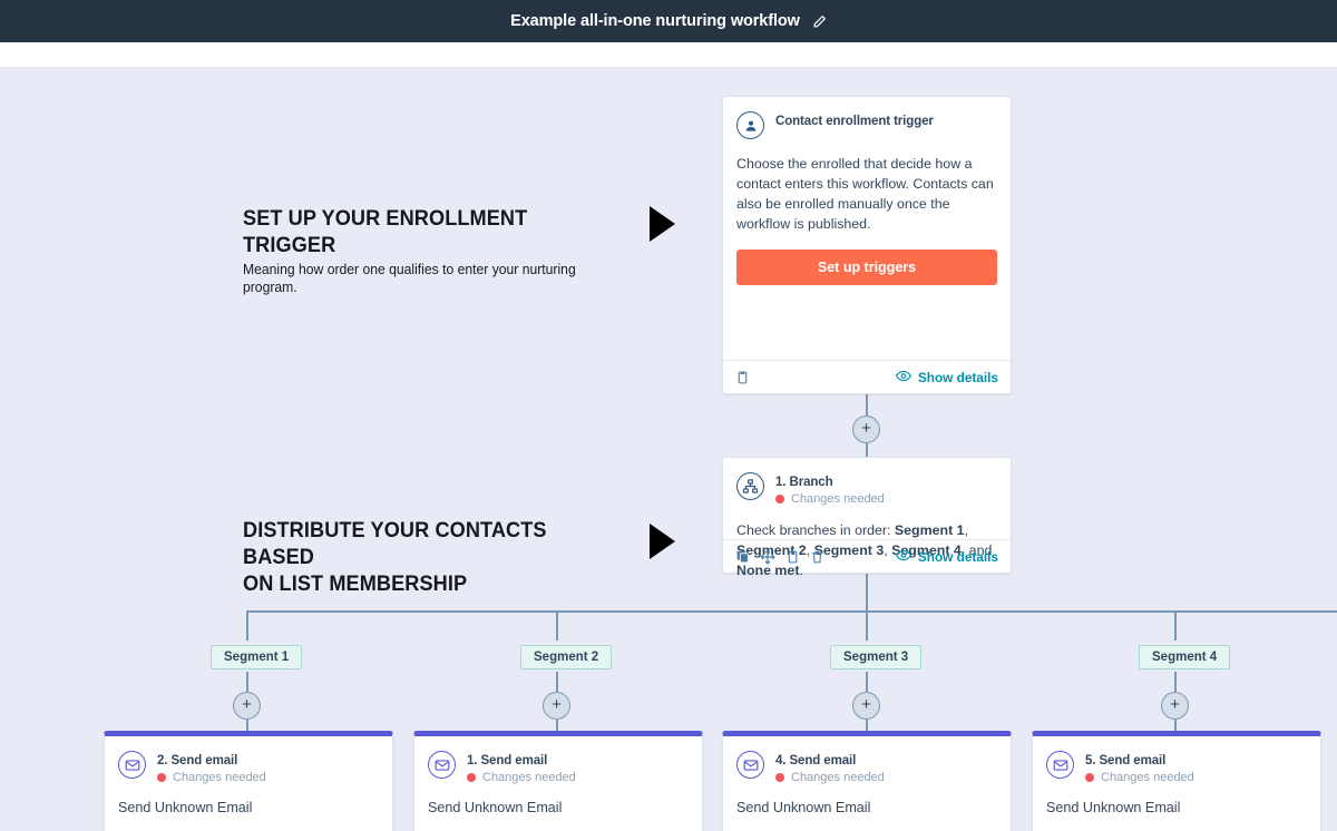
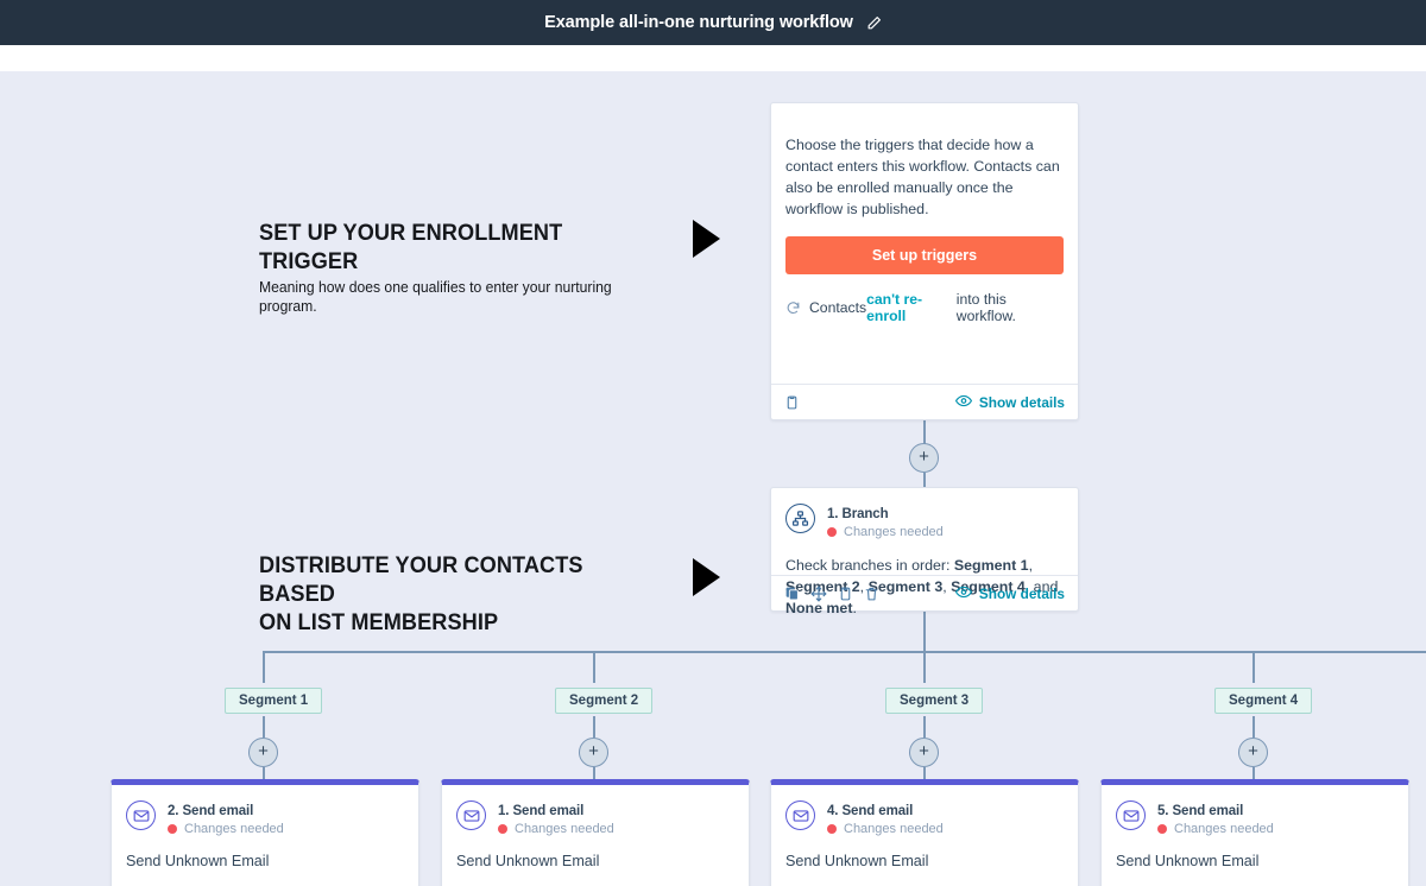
  Example all-in-one nurturing workflow
  SET UP YOUR ENROLLMENT TRIGGER
- Meaning how order one qualifies to enter your nurturing program.
+ Meaning how does one qualifies to enter your nurturing program.
  DISTRIBUTE YOUR CONTACTS BASED
  ON LIST MEMBERSHIP
- Contact enrollment trigger
- Choose the enrolled that decide how a contact enters this workflow. Contacts can also be enrolled manually once the workflow is published.
+ Choose the triggers that decide how a contact enters this workflow. Contacts can also be enrolled manually once the workflow is published.
  Set up triggers
+ Contacts
+ can't re-enroll
+ into this workflow.
  Show details
  +
  1. Branch
  Changes needed
  Check branches in order: Segment 1, Segent 2, Segment 3, Sgment 4, and None met.
  Show details
  Segment 1
  Segment 2
  Segment 3
  Segment 4
  +
  +
  +
  +
  2. Send email
  Changes needed
  Send Unknown Email
  1. Send email
  Changes needed
  Send Unknown Email
  4. Send email
  Changes needed
  Send Unknown Email
  5. Send email
  Changes needed
  Send Unknown Email
